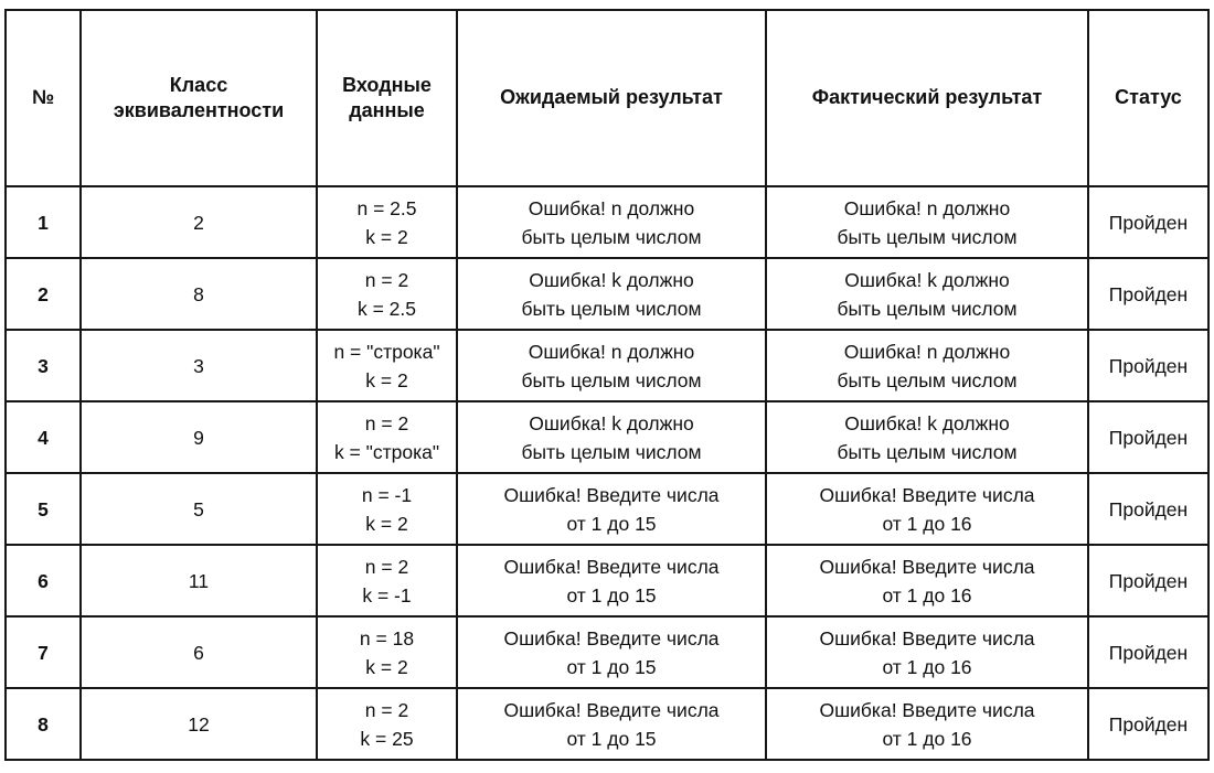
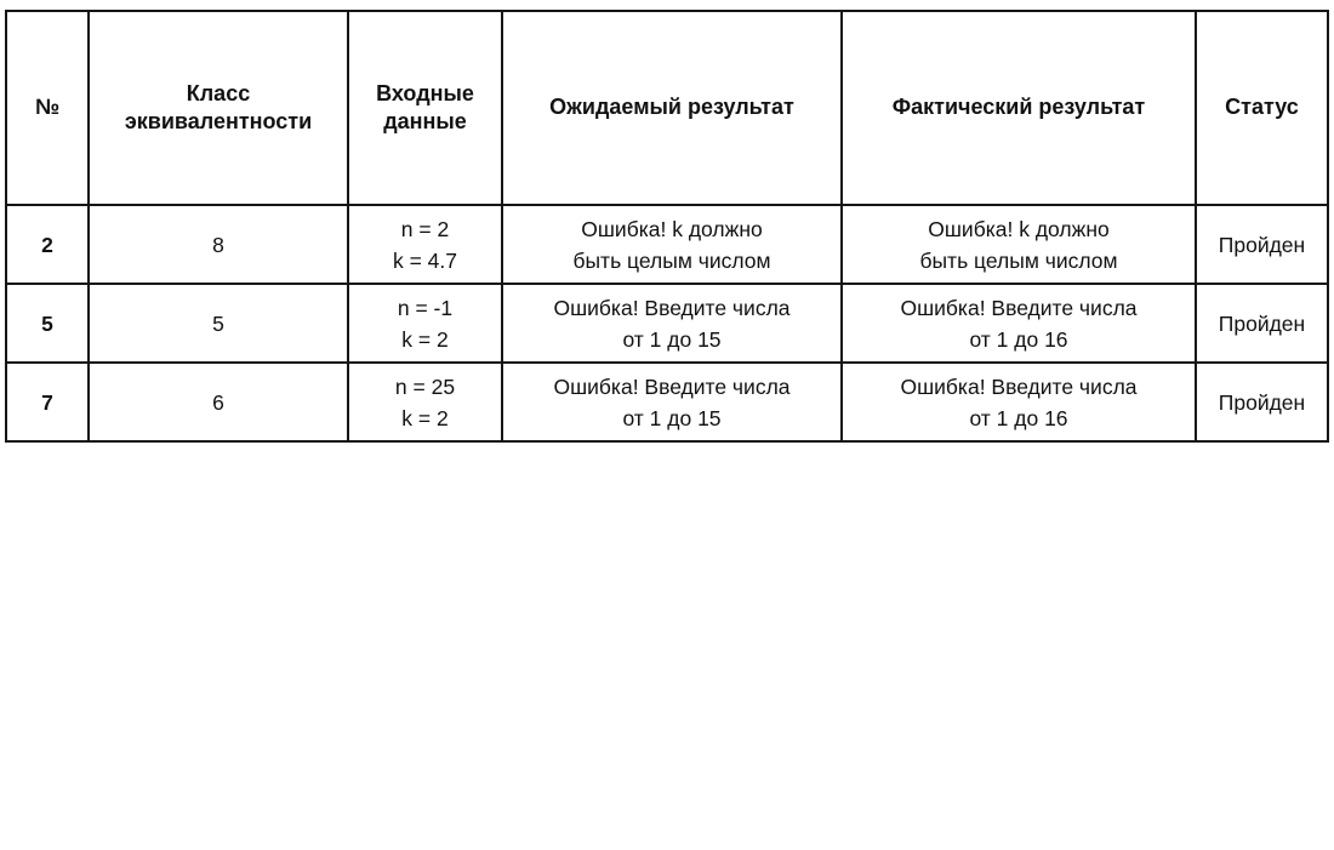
  №	Класс эквивалентности	Входные данные	Ожидаемый результат	Фактический результат	Статус
- 1	2	n = 2.5k = 2	Ошибка! n должнобыть целым числом	Ошибка! n должнобыть целым числом	Пройден
- 2	8	n = 2k = 2.5	Ошибка! k должнобыть целым числом	Ошибка! k должнобыть целым числом	Пройден
+ 2	8	n = 2k = 4.7	Ошибка! k должнобыть целым числом	Ошибка! k должнобыть целым числом	Пройден
- 3	3	n = "строка"k = 2	Ошибка! n должнобыть целым числом	Ошибка! n должнобыть целым числом	Пройден
- 4	9	n = 2k = "строка"	Ошибка! k должнобыть целым числом	Ошибка! k должнобыть целым числом	Пройден
  5	5	n = -1k = 2	Ошибка! Введите числаот 1 до 15	Ошибка! Введите числаот 1 до 16	Пройден
- 6	11	n = 2k = -1	Ошибка! Введите числаот 1 до 15	Ошибка! Введите числаот 1 до 16	Пройден
- 7	6	n = 18k = 2	Ошибка! Введите числаот 1 до 15	Ошибка! Введите числаот 1 до 16	Пройден
+ 7	6	n = 25k = 2	Ошибка! Введите числаот 1 до 15	Ошибка! Введите числаот 1 до 16	Пройден
- 8	12	n = 2k = 25	Ошибка! Введите числаот 1 до 15	Ошибка! Введите числаот 1 до 16	Пройден
